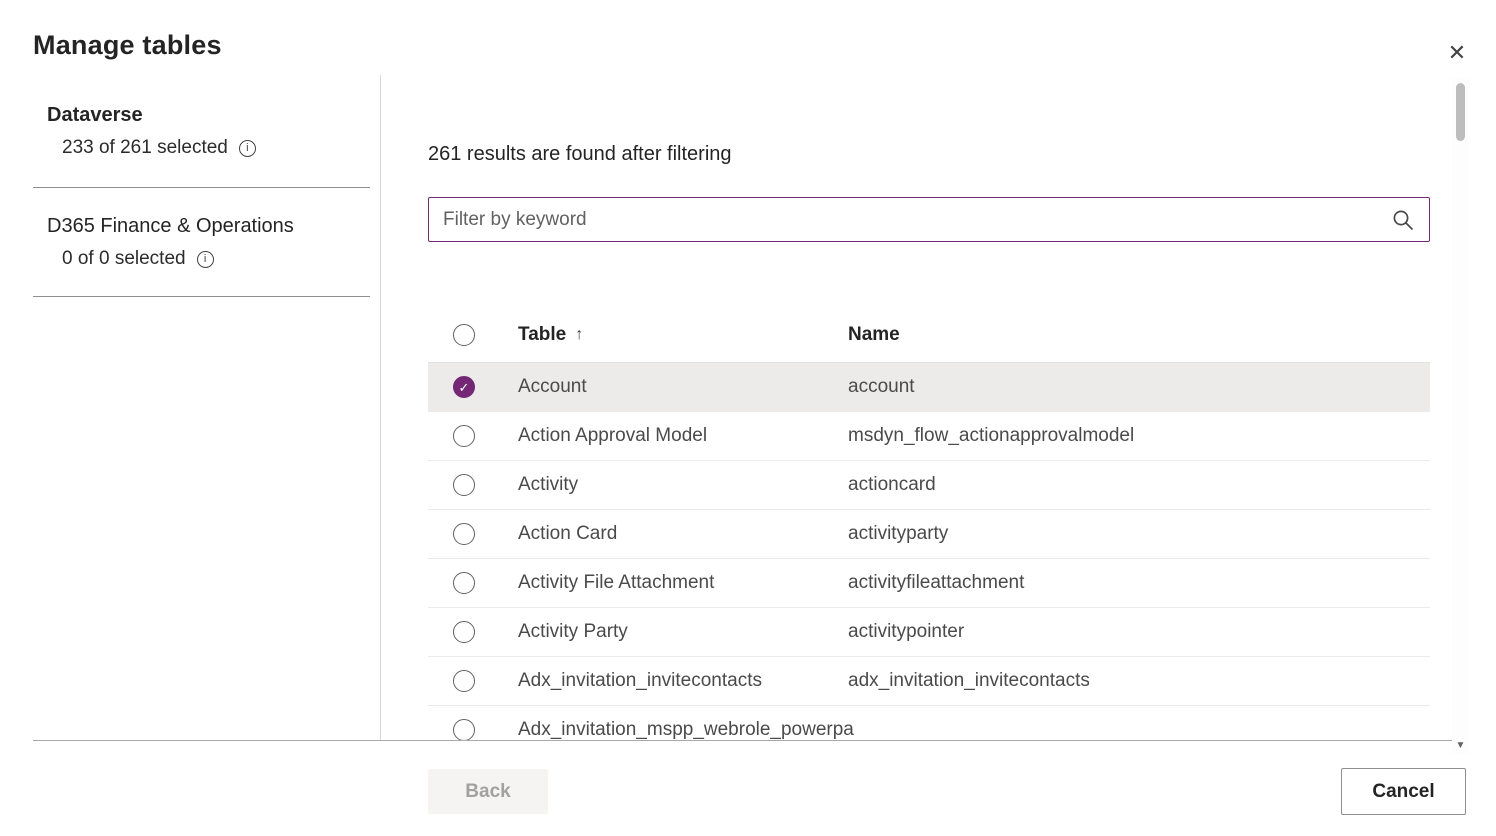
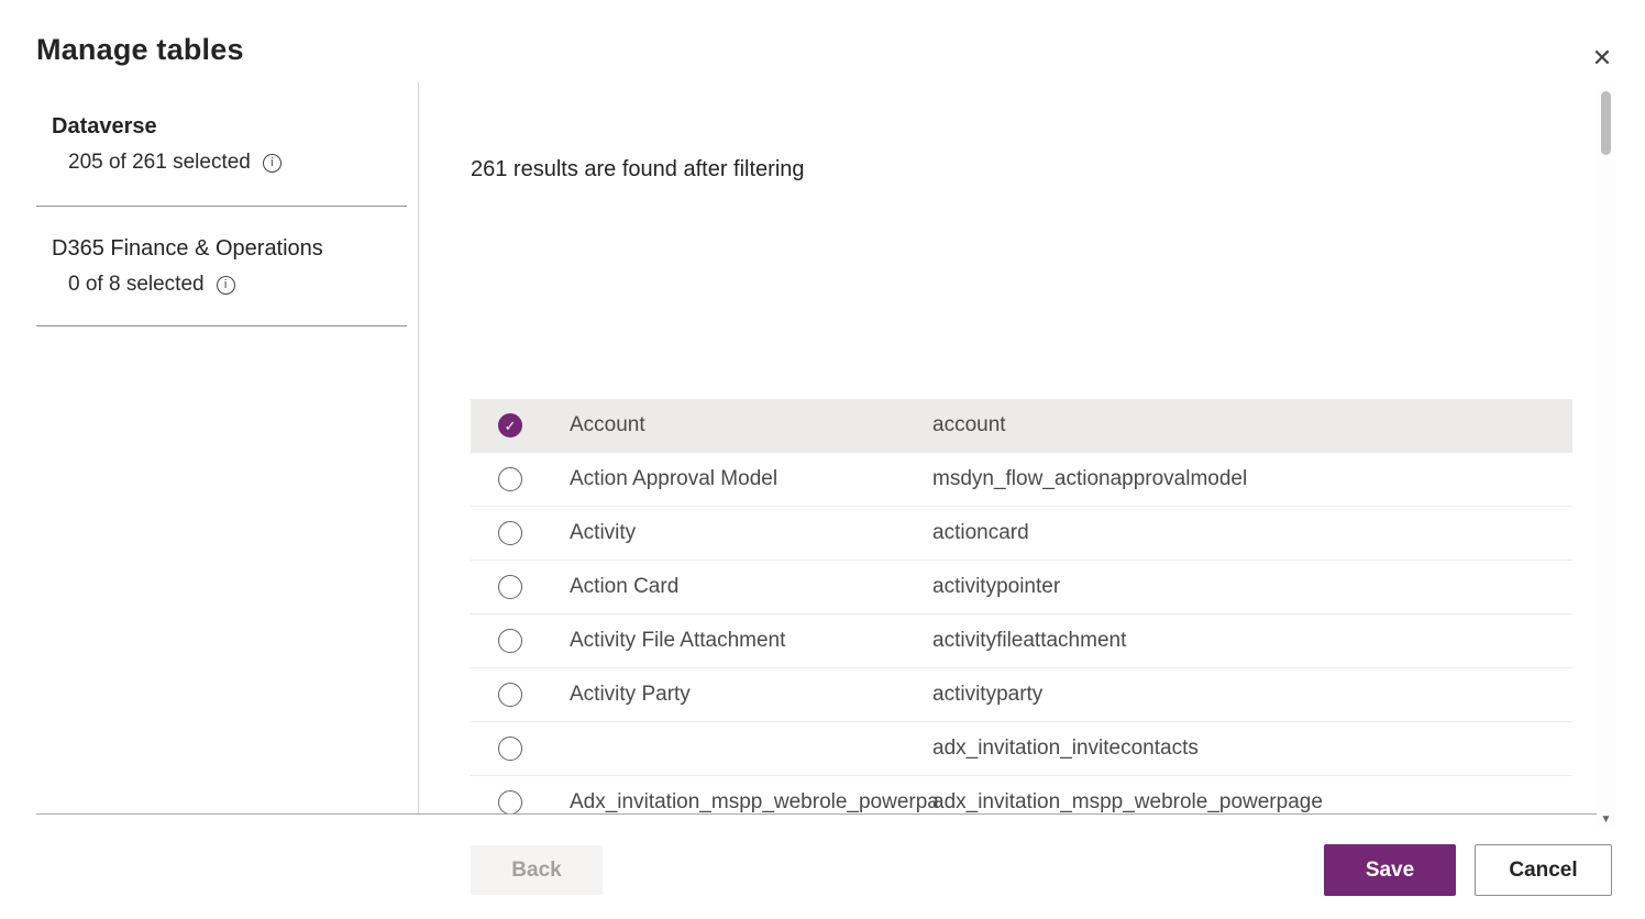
  Manage tables
  ✕
  Dataverse
- 233 of 261 selected
+ 205 of 261 selected
  i
  D365 Finance & Operations
- 0 of 0 selected
+ 0 of 8 selected
  i
  261 results are found after filtering
- Filter by keyword
- Table
- ↑
- Name
  ✓
  Account
  account
  Action Approval Model
  msdyn_flow_actionapprovalmodel
  Activity
  actioncard
  Action Card
- activityparty
+ activitypointer
  Activity File Attachment
  activityfileattachment
  Activity Party
- activitypointer
+ activityparty
- Adx_invitation_invitecontacts
  adx_invitation_invitecontacts
  Adx_invitation_mspp_webrole_powerpa
+ adx_invitation_mspp_webrole_powerpage
  Back
+ Save
  Cancel
  ▼
